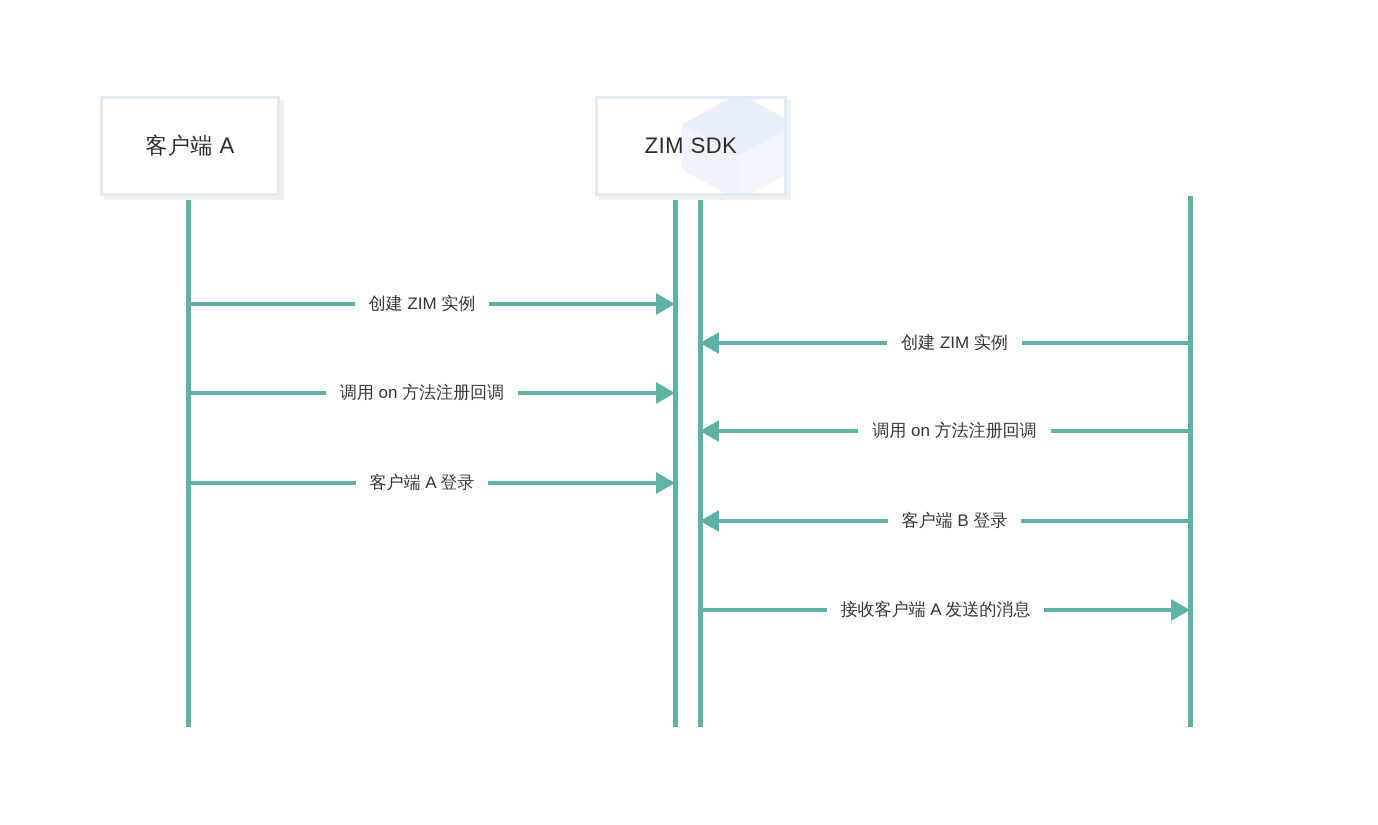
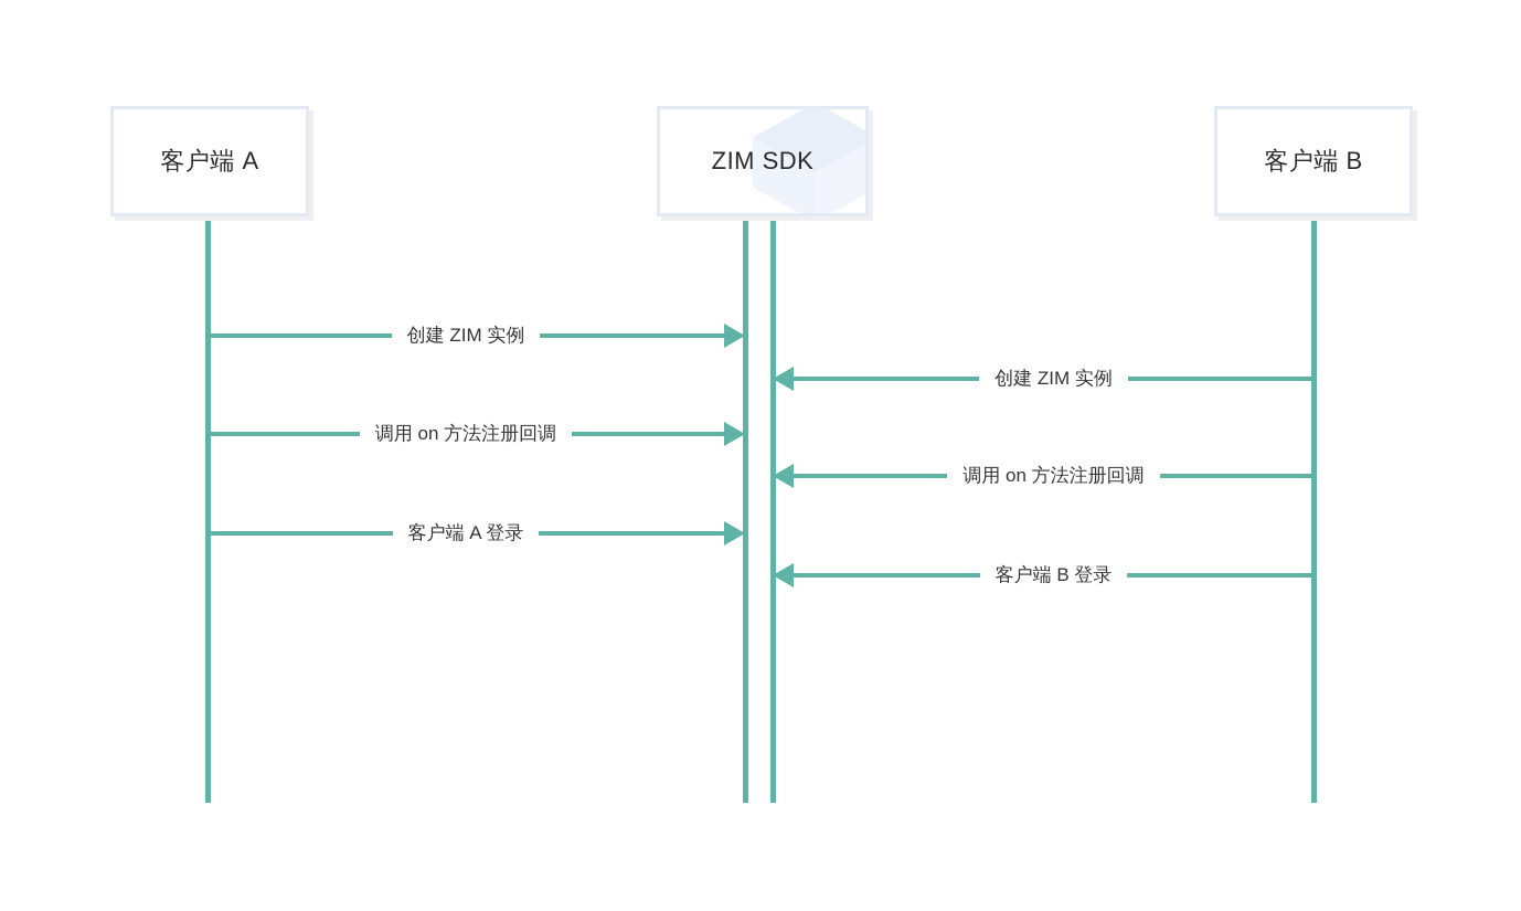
  客户端 A
  ZIM SDK
+ 客户端 B
  创建 ZIM 实例
  创建 ZIM 实例
  调用 on 方法注册回调
  调用 on 方法注册回调
  客户端 A 登录
  客户端 B 登录
- 接收客户端 A 发送的消息
